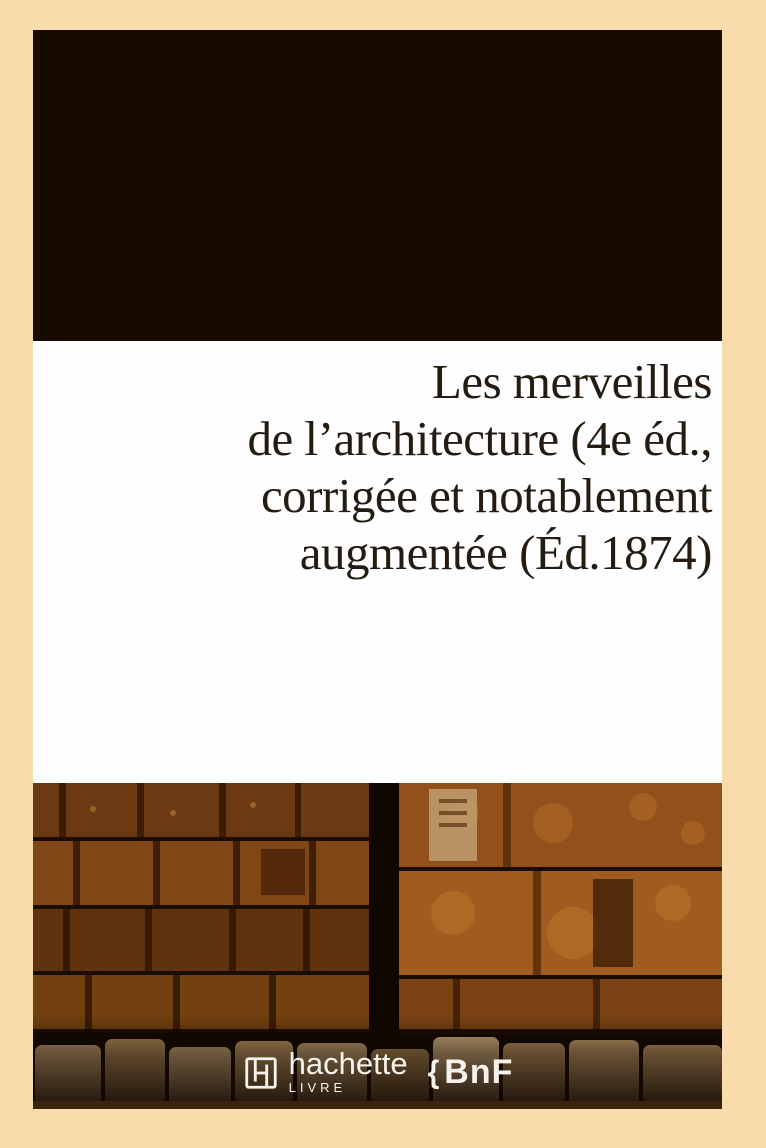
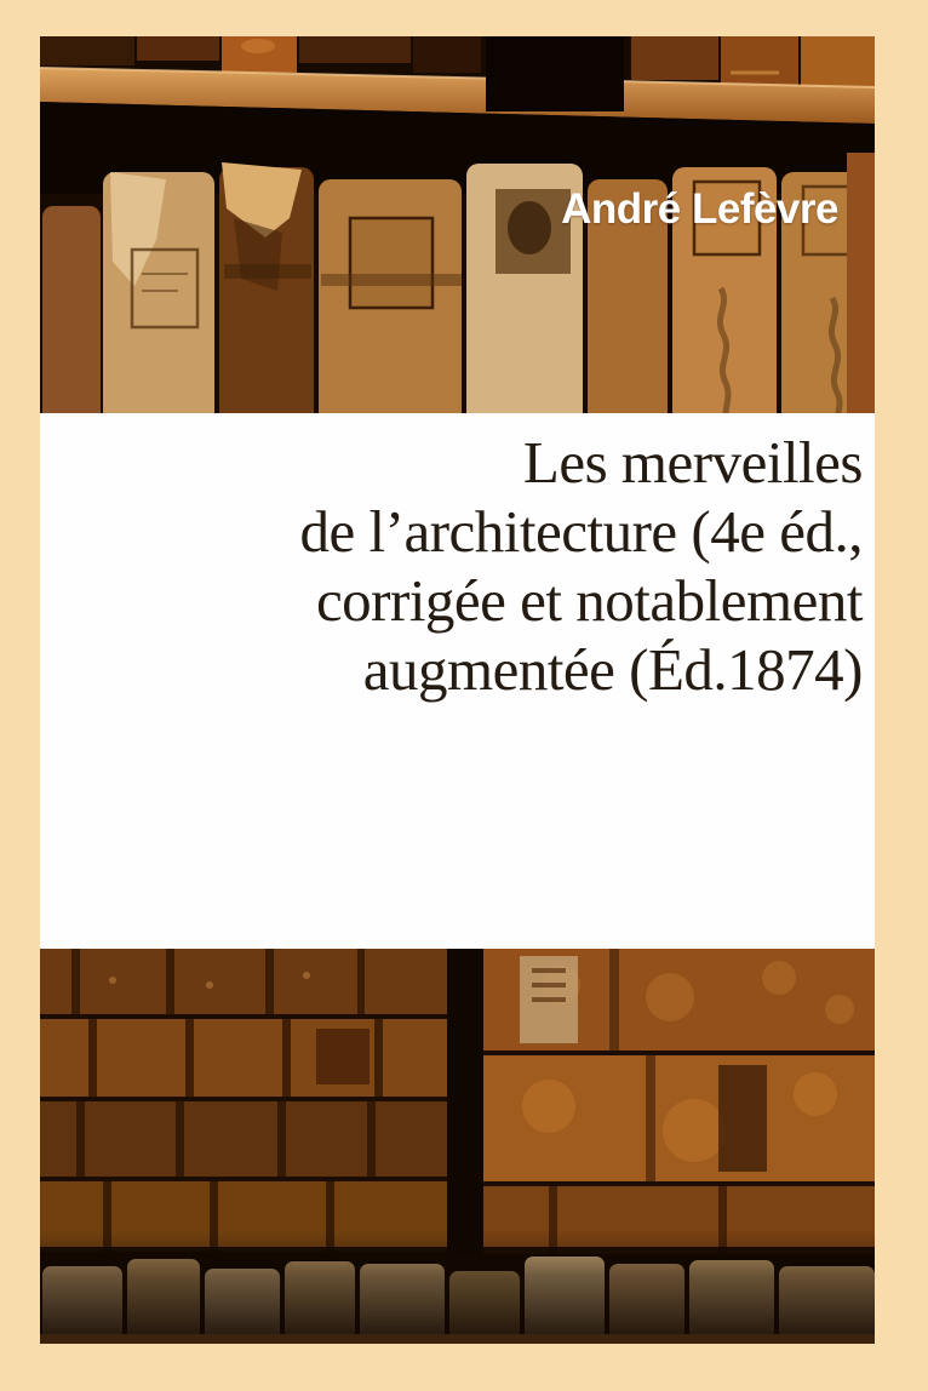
+ André Lefèvre
  Les merveilles
  de l’architecture (4e éd.,
  corrigée et notablement
  augmentée (Éd.1874)
- hachette
- LIVRE
- {
- BnF
